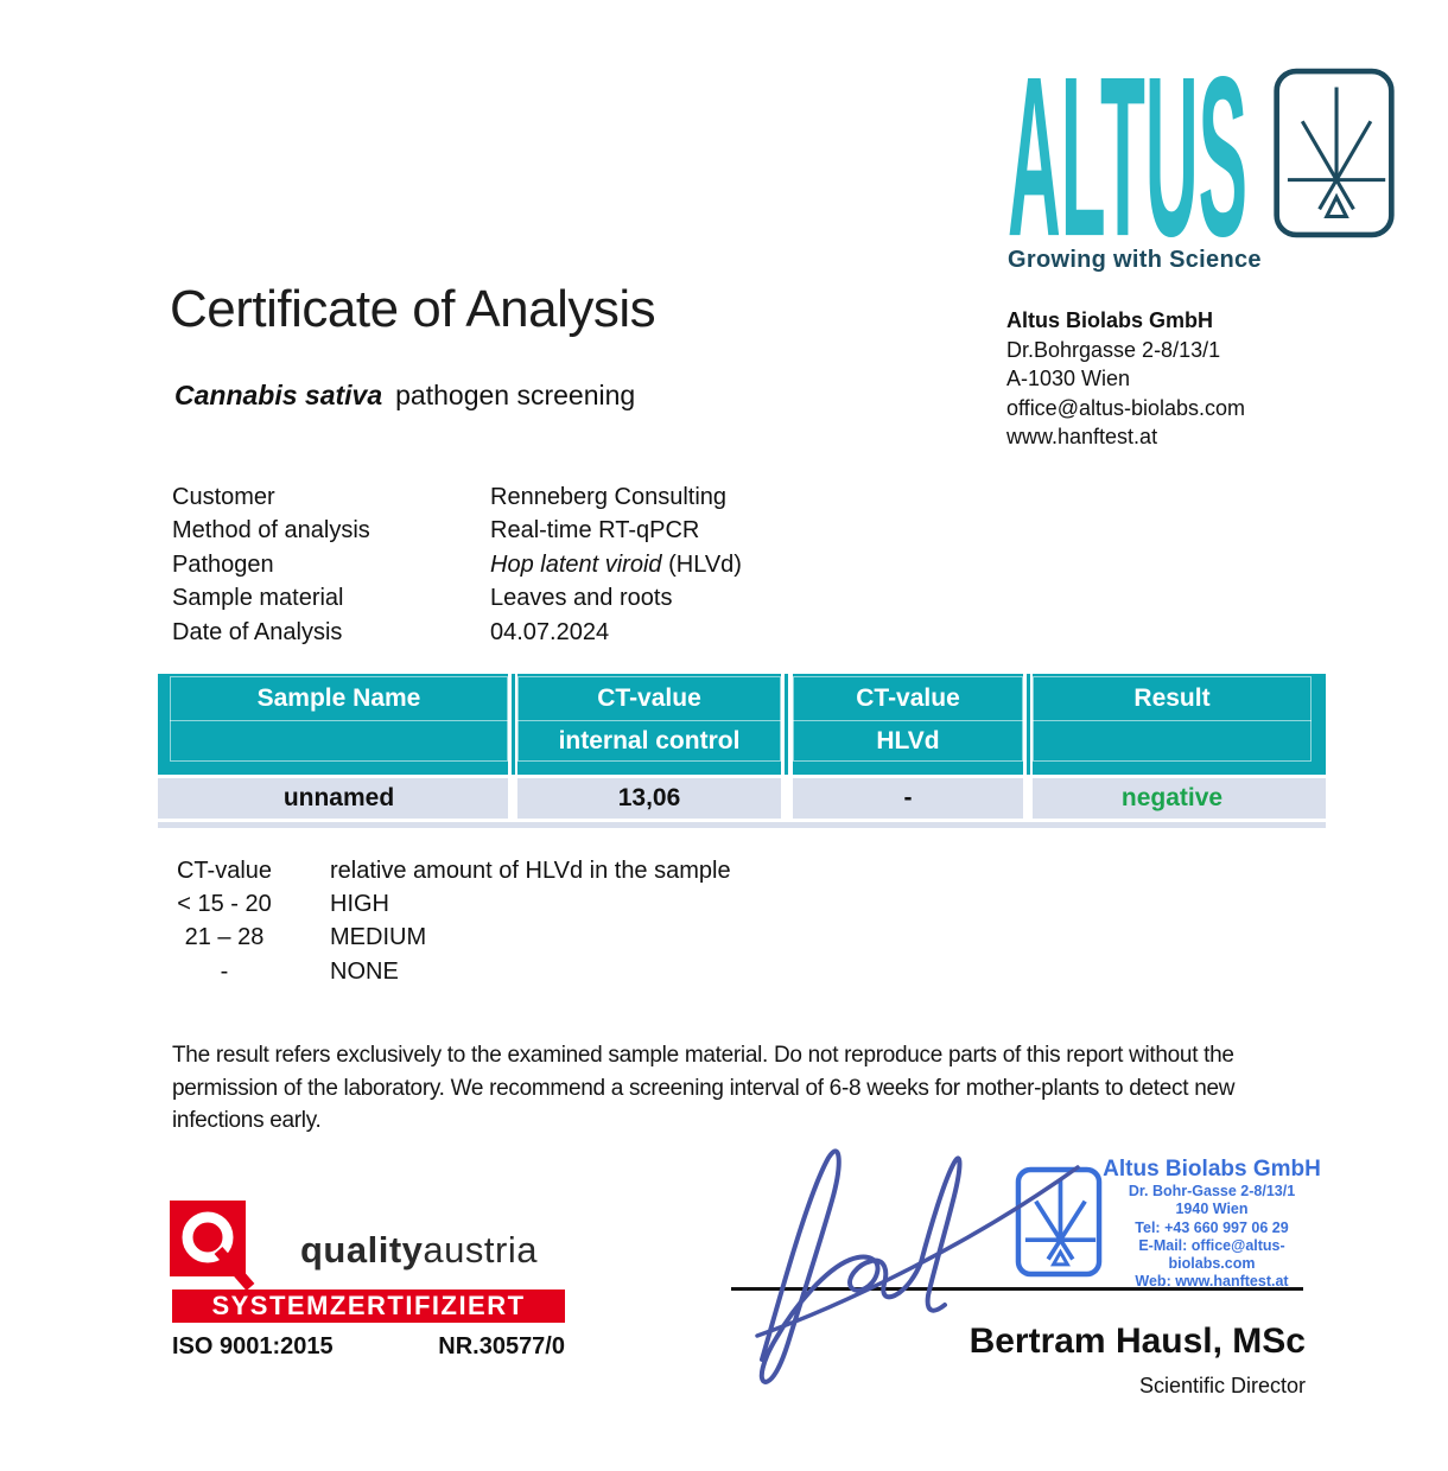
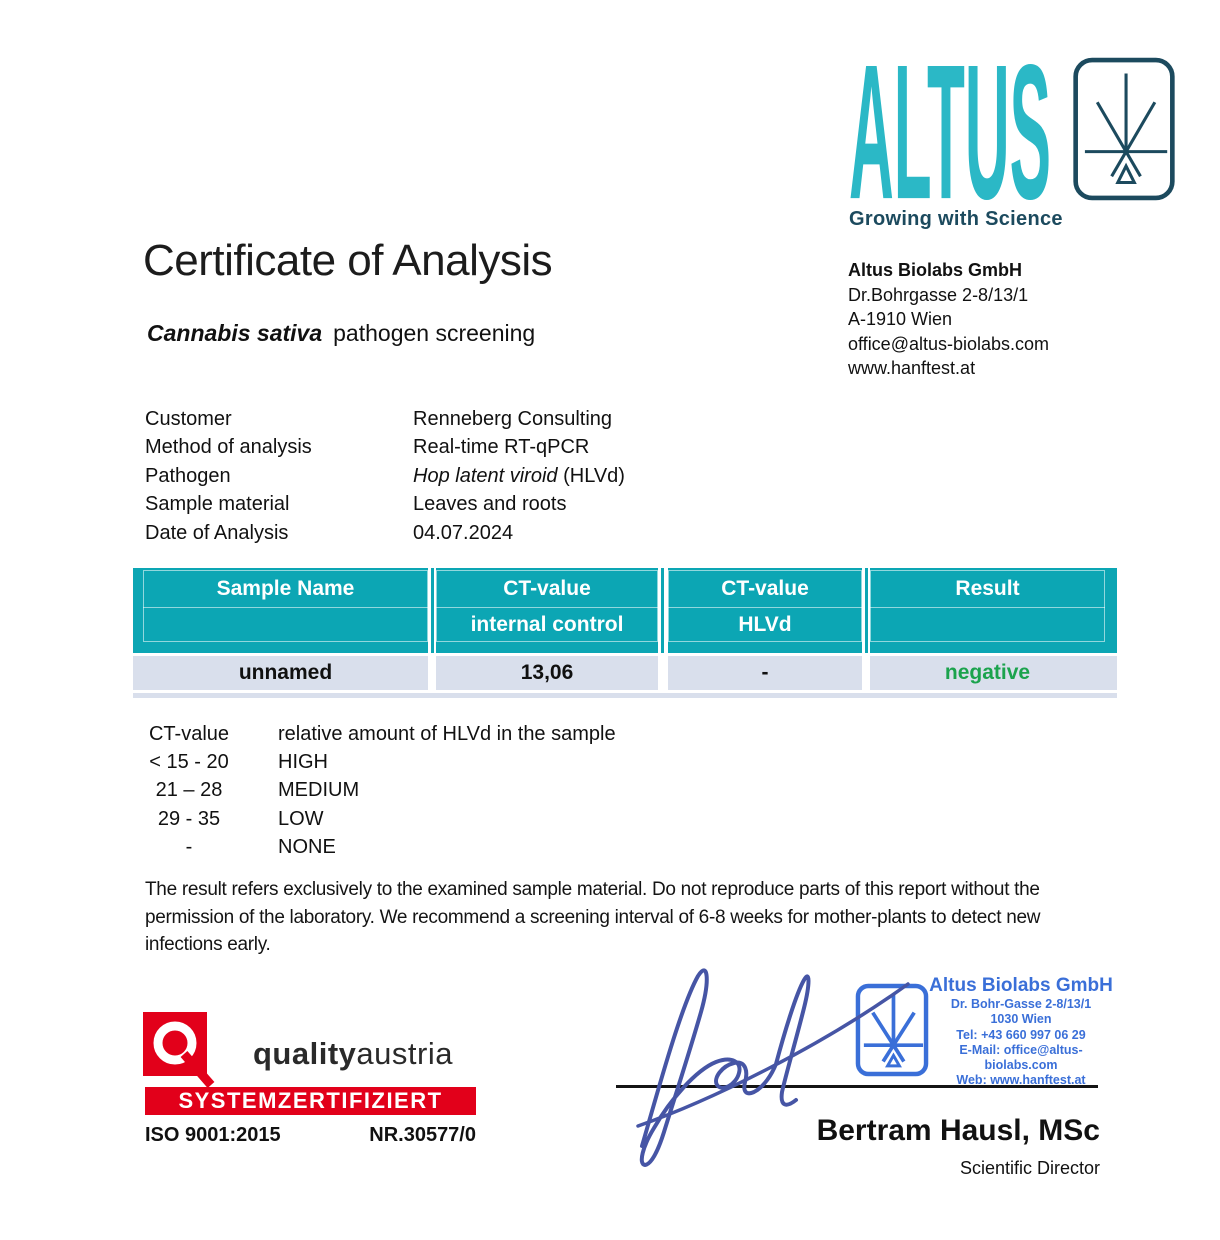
  ALTUS
  Growing with Science
  Altus Biolabs GmbH
  Dr.Bohrgasse 2-8/13/1
- A-1030 Wien
+ A-1910 Wien
  office@altus-biolabs.com
  www.hanftest.at
  Certificate of Analysis
  Cannabis sativa pathogen screening
  Customer
  Renneberg Consulting
  Method of analysis
  Real-time RT-qPCR
  Pathogen
  Hop latent viroid (HLVd)
  Sample material
  Leaves and roots
  Date of Analysis
  04.07.2024
  Sample Name
  CT-value
  internal control
  CT-value
  HLVd
  Result
  unnamed
  13,06
  -
  negative
  CT-value
  relative amount of HLVd in the sample
  < 15 - 20
  HIGH
  21 – 28
  MEDIUM
+ 29 - 35
+ LOW
  -
  NONE
  The result refers exclusively to the examined sample material. Do not reproduce parts of this report without the permission of the laboratory. We recommend a screening interval of 6-8 weeks for mother-plants to detect new infections early.
  qualityaustria
  SYSTEMZERTIFIZIERT
  ISO 9001:2015
  NR.30577/0
  Altus Biolabs GmbH
  Dr. Bohr-Gasse 2-8/13/1
- 1940 Wien
+ 1030 Wien
  Tel: +43 660 997 06 29
  E-Mail: office@altus-biolabs.com
  Web: www.hanftest.at
  Bertram Hausl, MSc
  Scientific Director
